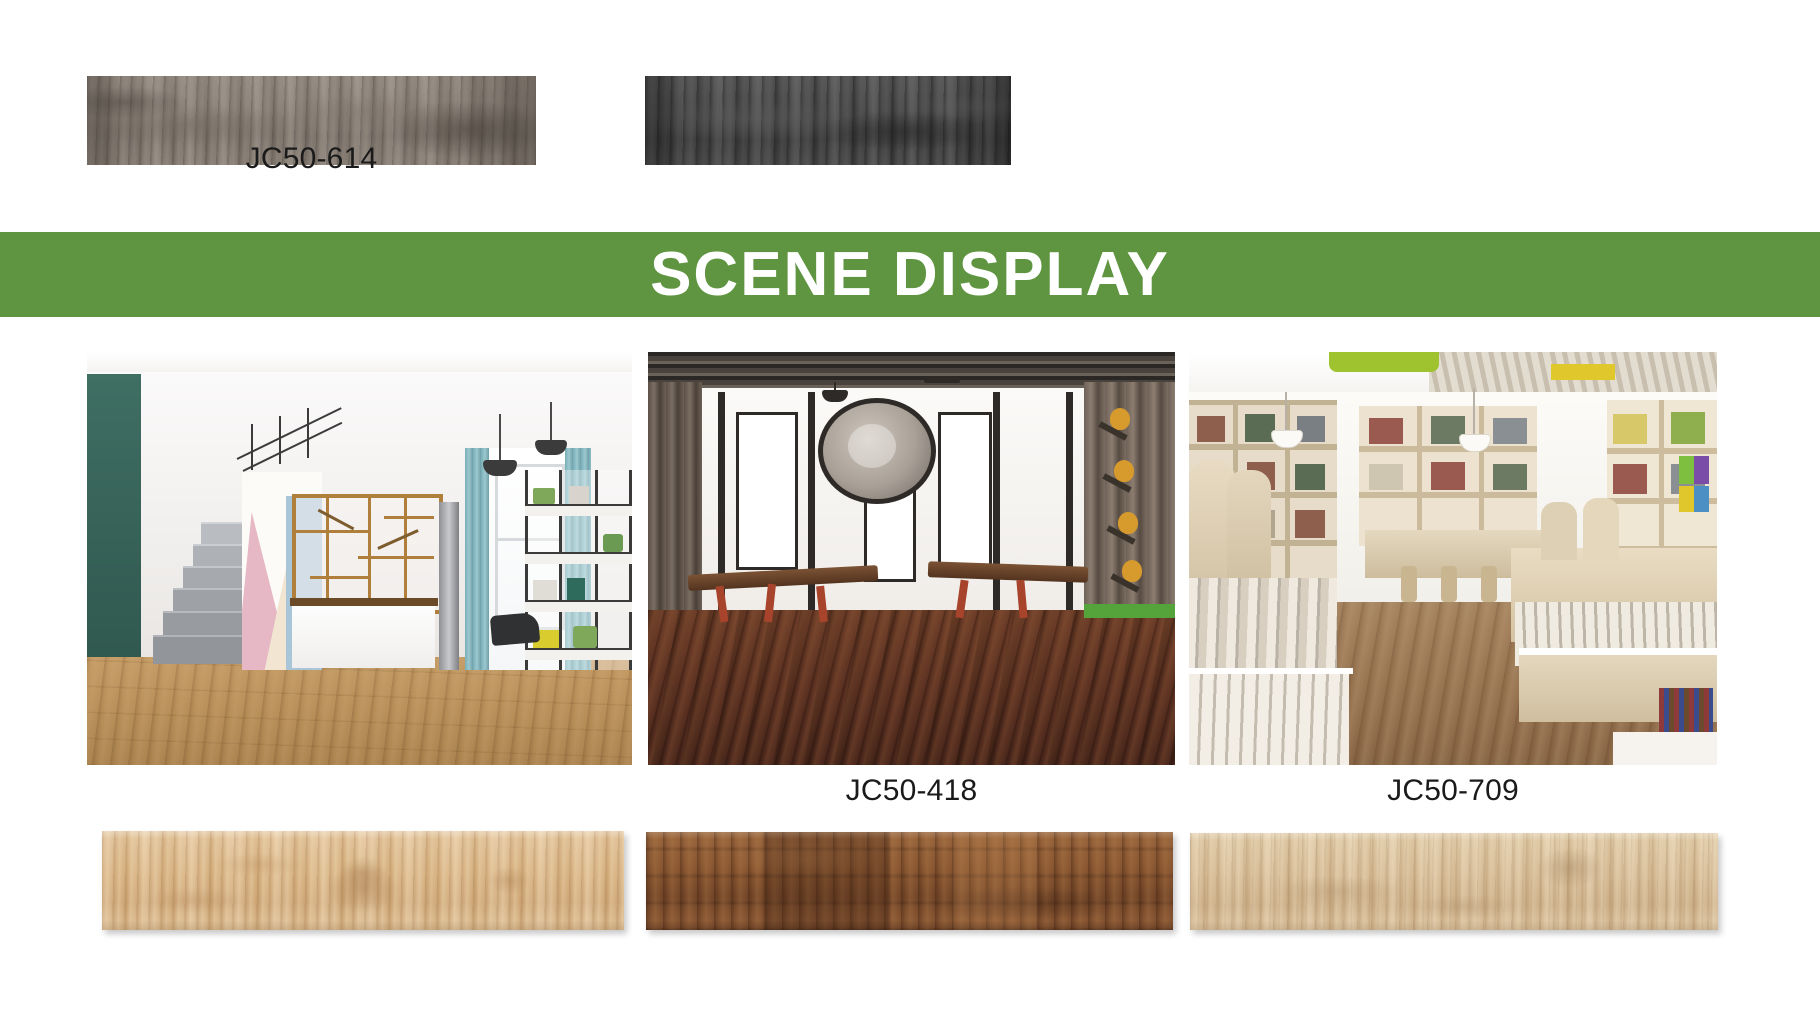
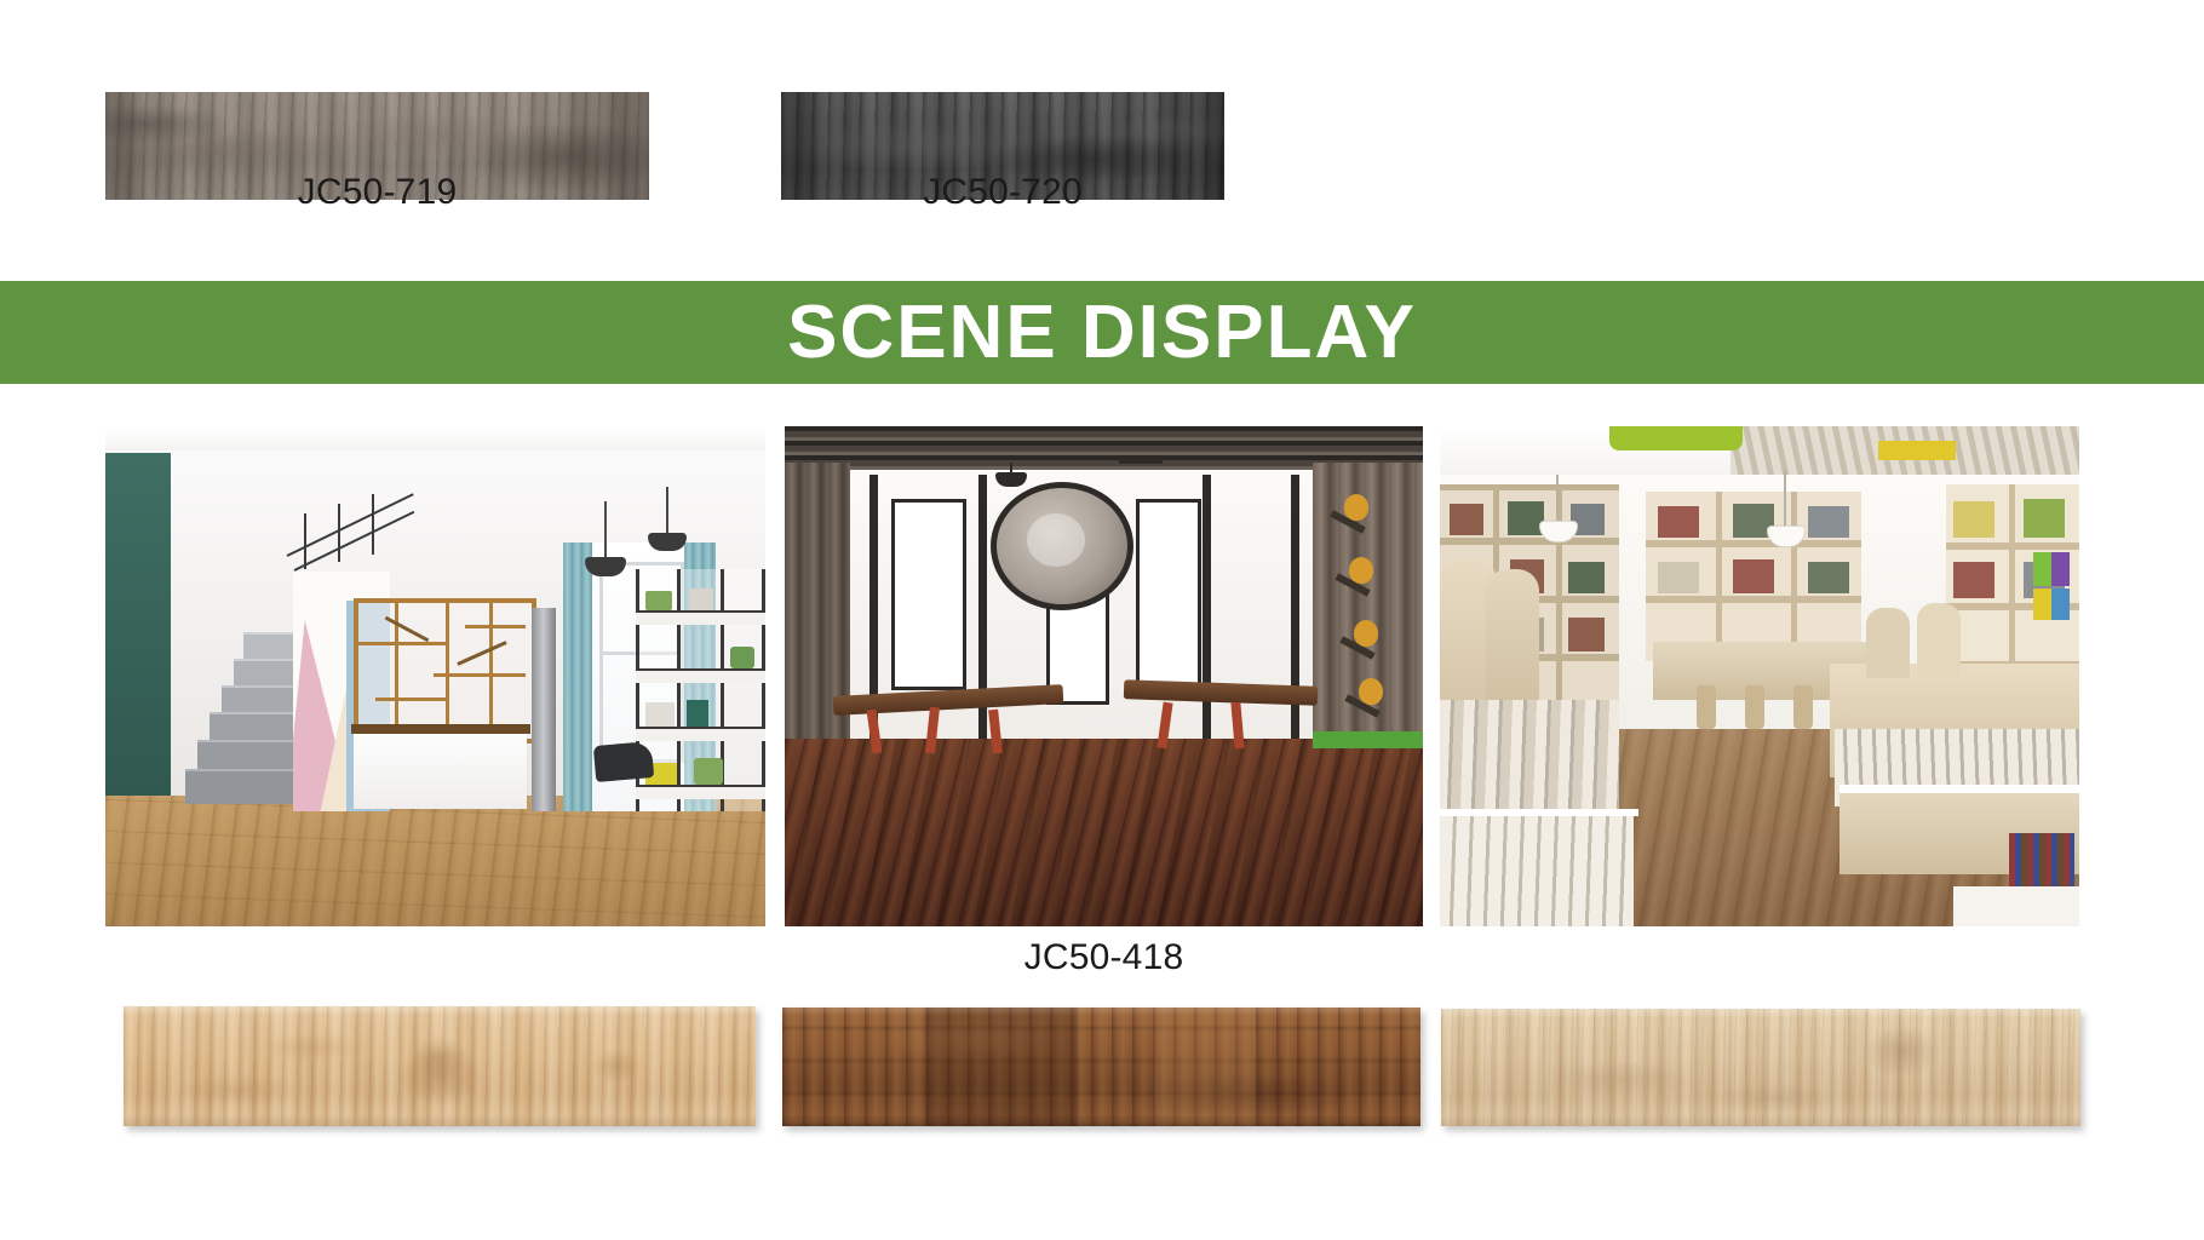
- JC50-614
+ JC50-719
+ JC50-720
  SCENE DISPLAY
  JC50-418
- JC50-709
